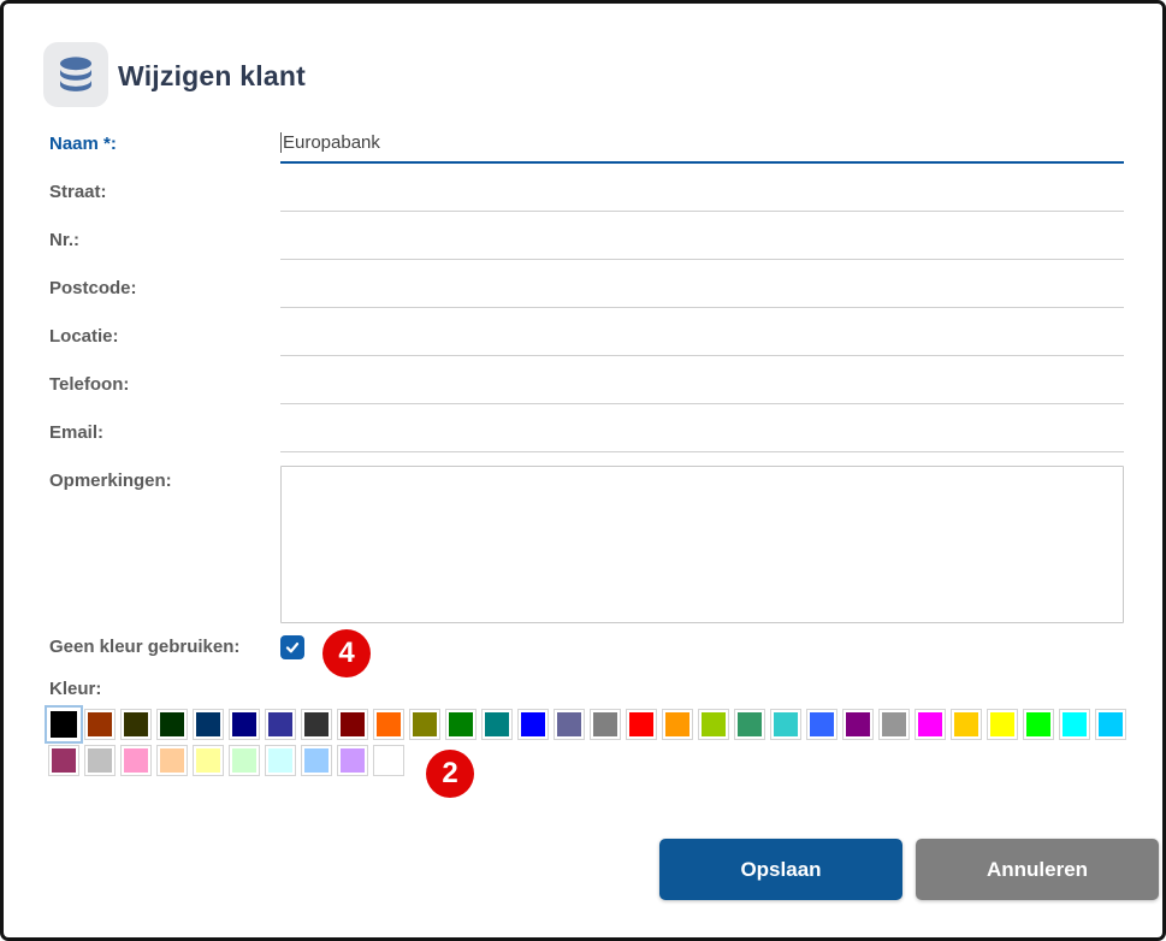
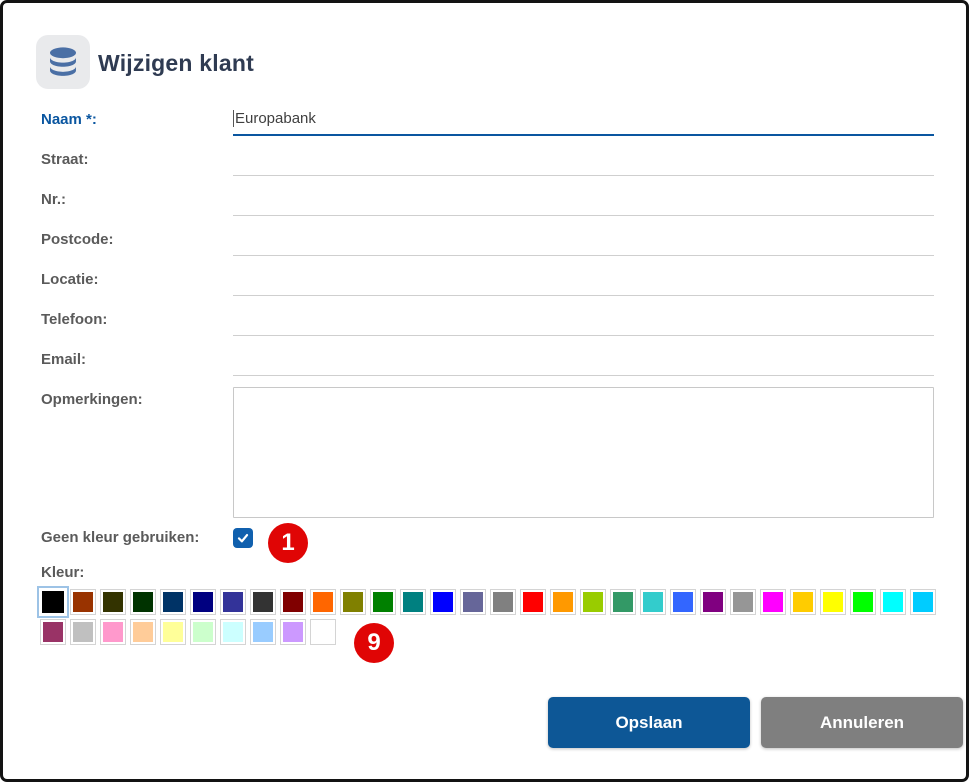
  Wijzigen klant
  Naam *:
  Europabank
  Straat:
  Nr.:
  Postcode:
  Locatie:
  Telefoon:
  Email:
  Opmerkingen:
  Geen kleur gebruiken:
- 4
+ 1
  Kleur:
- 2
+ 9
  Opslaan
  Annuleren
